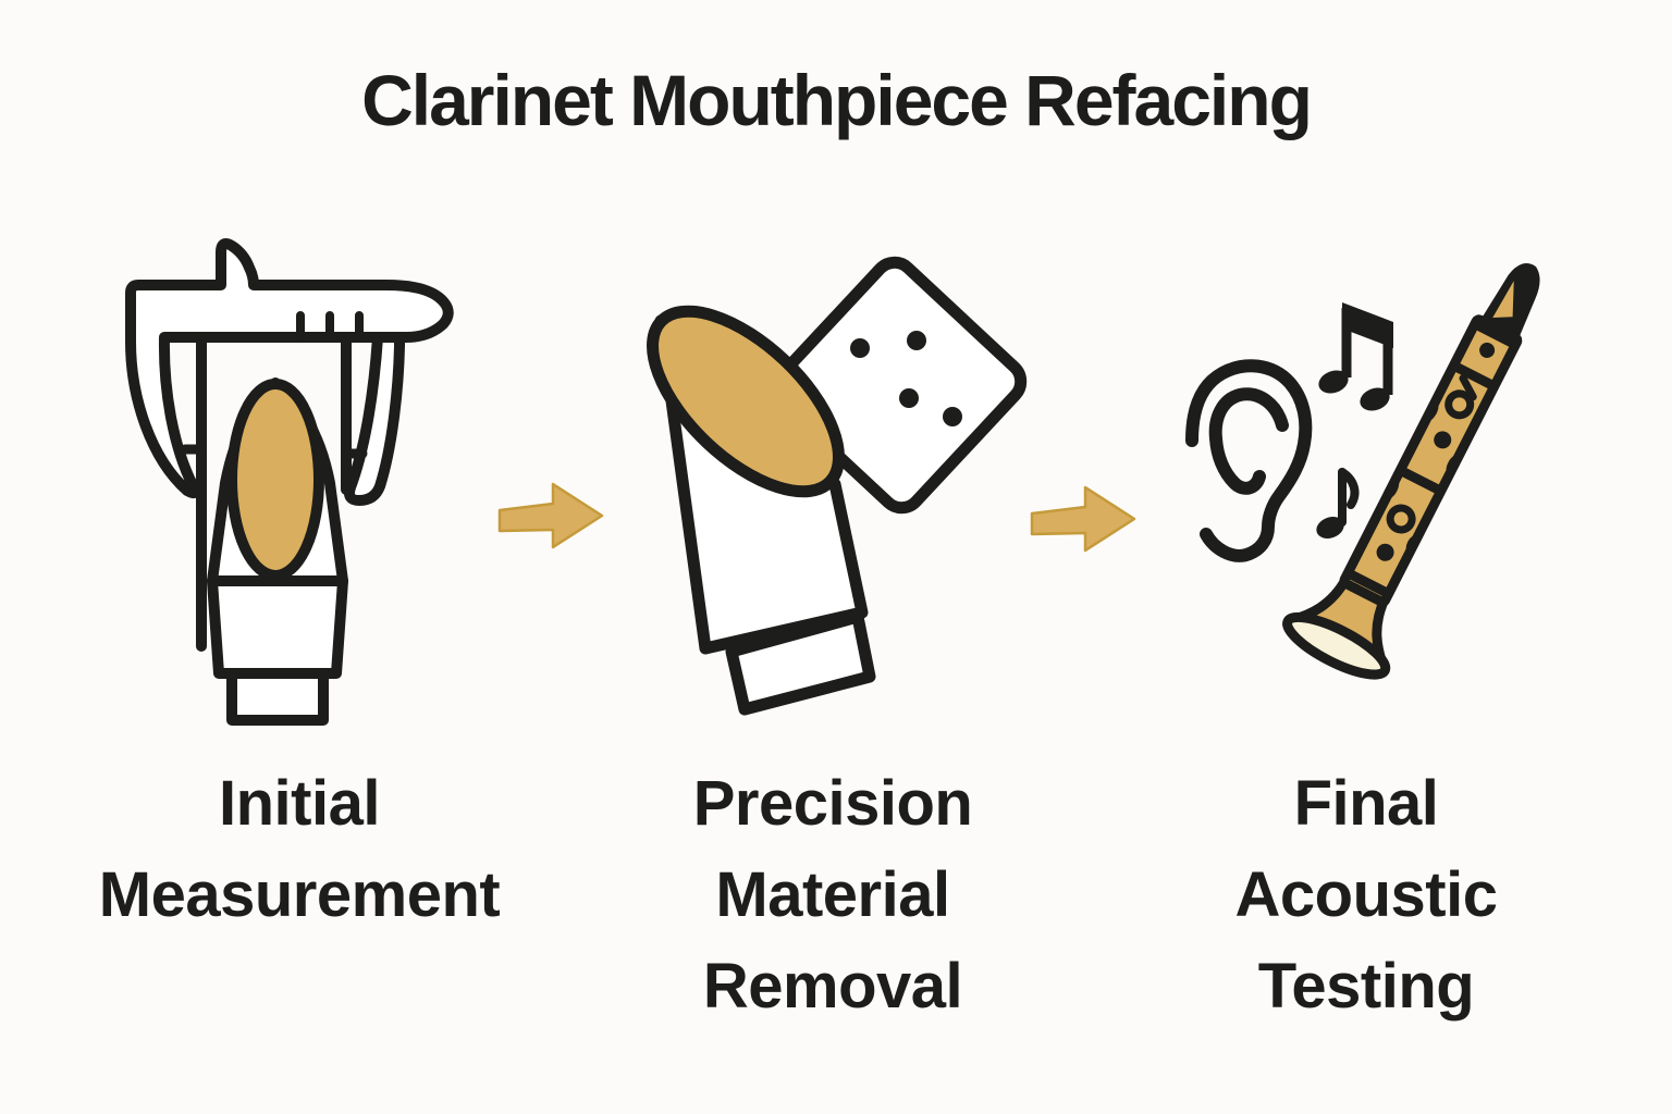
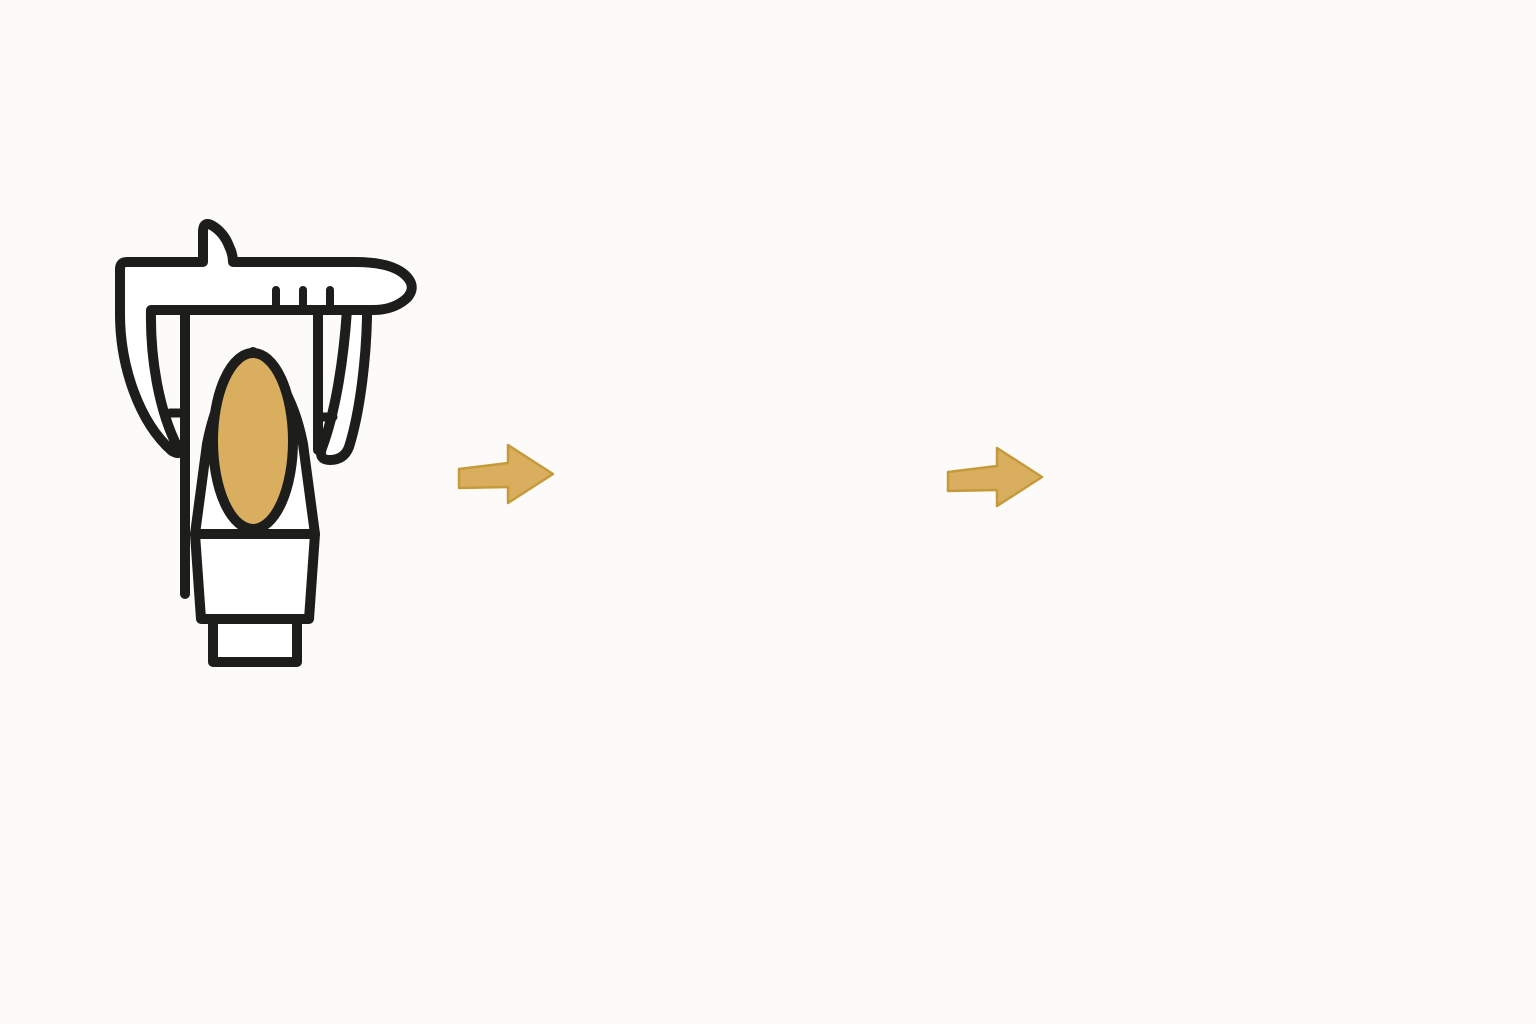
- Clarinet Mouthpiece Refacing
- Initial
- Measurement
- Precision
- Material
- Removal
- Final
- Acoustic
- Testing
